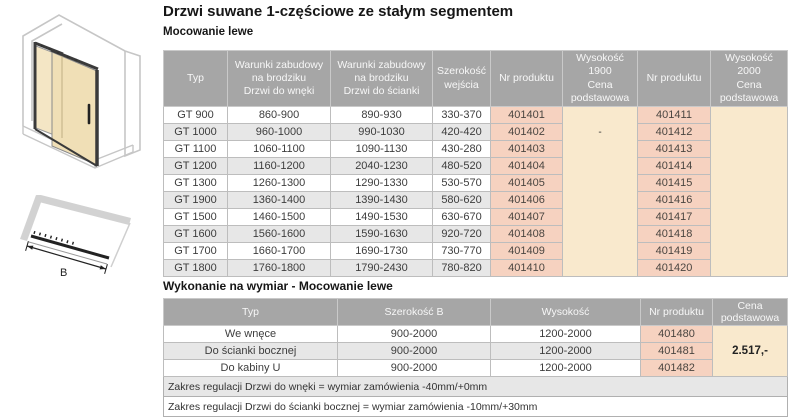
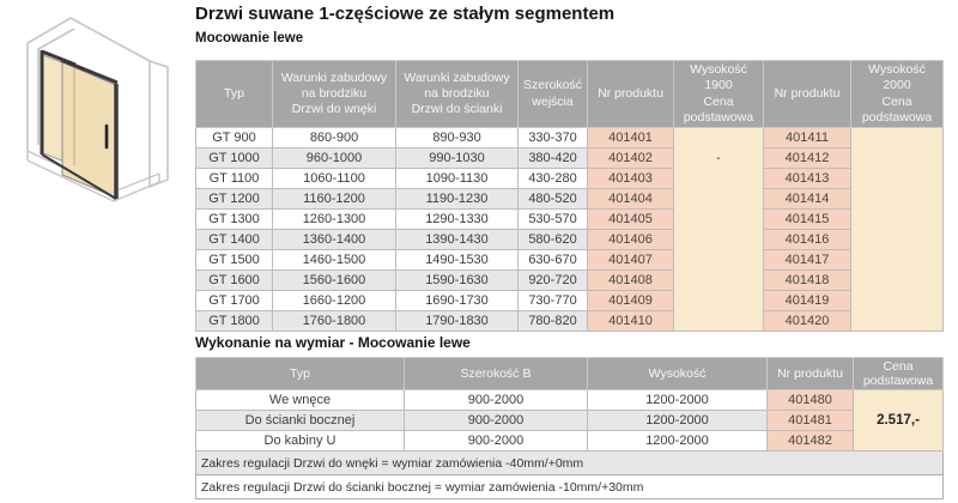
- B
  Drzwi suwane 1-częściowe ze stałym segmentem
  Mocowanie lewe
  Typ	Warunki zabudowy na brodziku Drzwi do wnęki	Warunki zabudowy na brodziku Drzwi do ścianki	Szerokość wejścia	Nr produktu	Wysokość 1900 Cena podstawowa	Nr produktu	Wysokość 2000 Cena podstawowa
  GT 900	860-900	890-930	330-370	401401	-	401411
- GT 1000	960-1000	990-1030	420-420	401402	401412
+ GT 1000	960-1000	990-1030	380-420	401402	401412
  GT 1100	1060-1100	1090-1130	430-280	401403	401413
- GT 1200	1160-1200	2040-1230	480-520	401404	401414
+ GT 1200	1160-1200	1190-1230	480-520	401404	401414
  GT 1300	1260-1300	1290-1330	530-570	401405	401415
- GT 1900	1360-1400	1390-1430	580-620	401406	401416
+ GT 1400	1360-1400	1390-1430	580-620	401406	401416
  GT 1500	1460-1500	1490-1530	630-670	401407	401417
  GT 1600	1560-1600	1590-1630	920-720	401408	401418
- GT 1700	1660-1700	1690-1730	730-770	401409	401419
+ GT 1700	1660-1200	1690-1730	730-770	401409	401419
- GT 1800	1760-1800	1790-2430	780-820	401410	401420
+ GT 1800	1760-1800	1790-1830	780-820	401410	401420
  Wykonanie na wymiar - Mocowanie lewe
  Typ	Szerokość B	Wysokość	Nr produktu	Cena podstawowa
  We wnęce	900-2000	1200-2000	401480	2.517,-
  Do ścianki bocznej	900-2000	1200-2000	401481
  Do kabiny U	900-2000	1200-2000	401482
  Zakres regulacji Drzwi do wnęki = wymiar zamówienia -40mm/+0mm
  Zakres regulacji Drzwi do ścianki bocznej = wymiar zamówienia -10mm/+30mm
